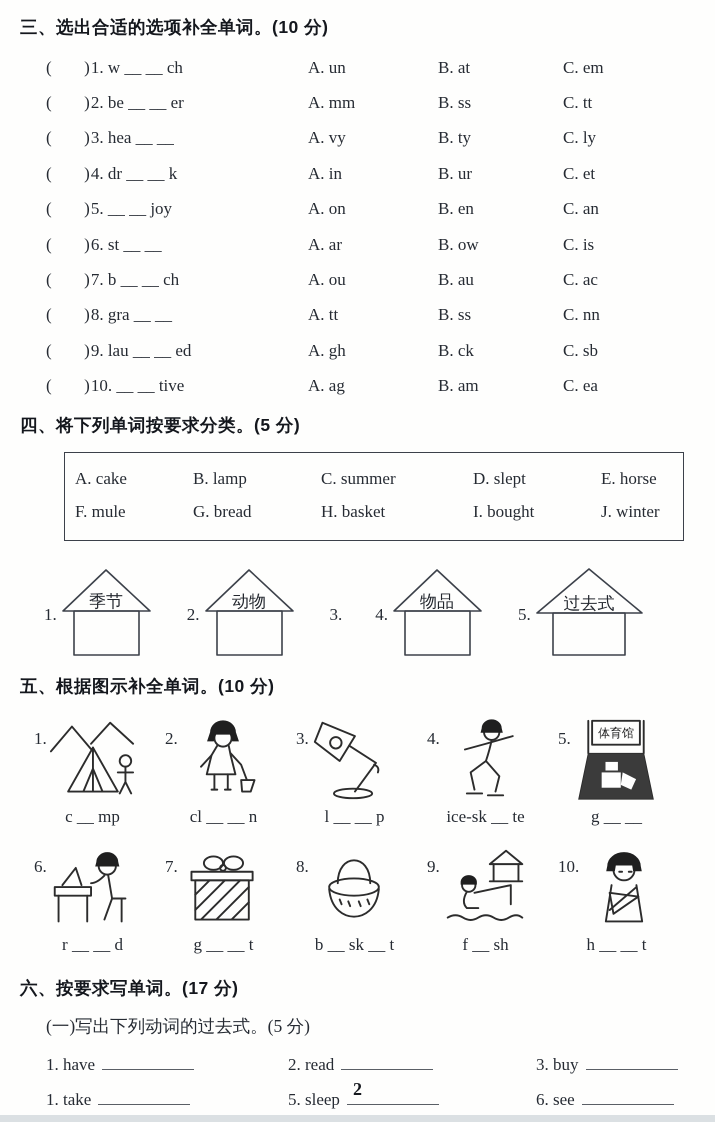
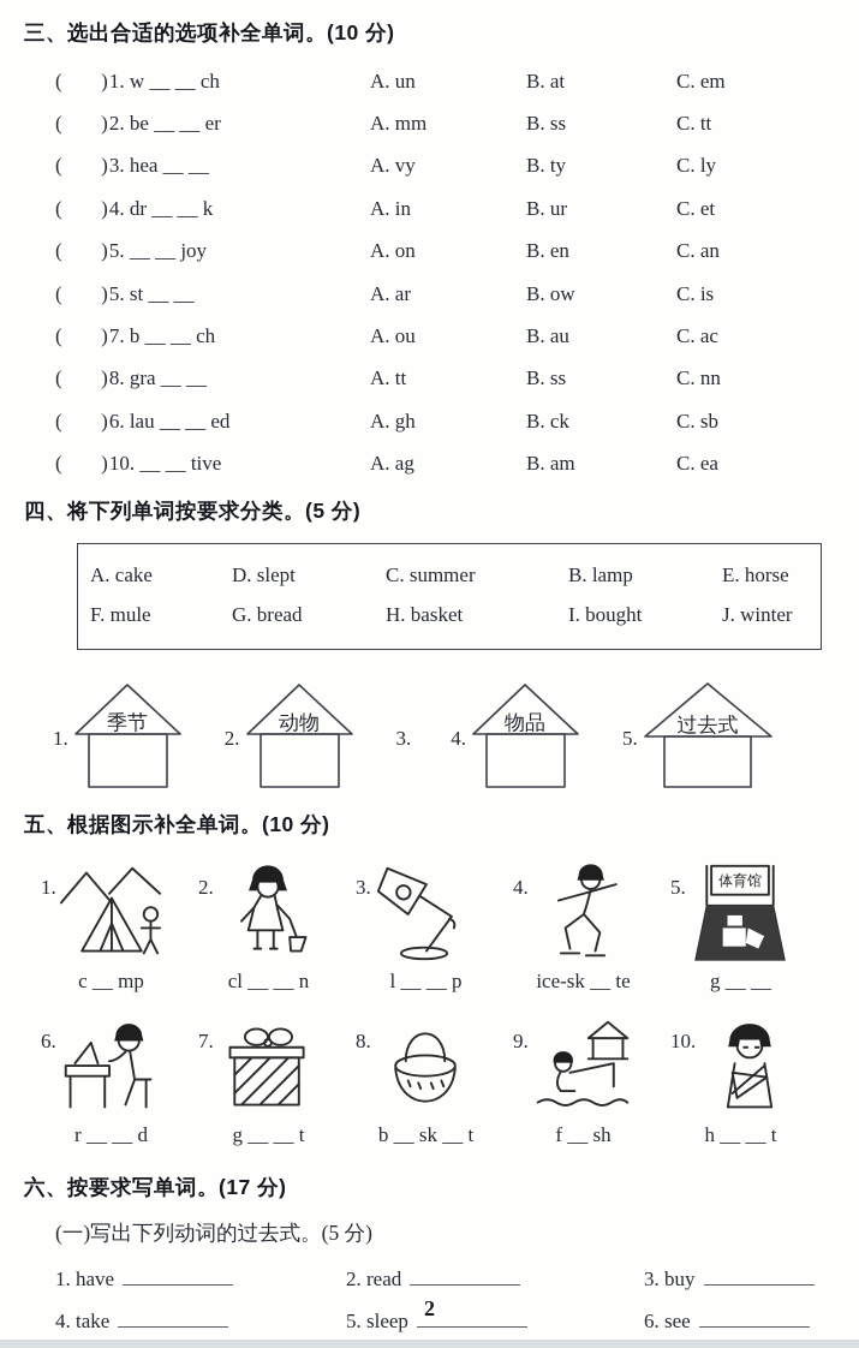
  三、选出合适的选项补全单词。(10 分)
  ( )1. w __ __ ch
  A. un
  B. at
  C. em
  ( )2. be __ __ er
  A. mm
  B. ss
  C. tt
  ( )3. hea __ __
  A. vy
  B. ty
  C. ly
  ( )4. dr __ __ k
  A. in
  B. ur
  C. et
  ( )5. __ __ joy
  A. on
  B. en
  C. an
- ( )6. st __ __
+ ( )5. st __ __
  A. ar
  B. ow
  C. is
  ( )7. b __ __ ch
  A. ou
  B. au
  C. ac
  ( )8. gra __ __
  A. tt
  B. ss
  C. nn
- ( )9. lau __ __ ed
+ ( )6. lau __ __ ed
  A. gh
  B. ck
  C. sb
  ( )10. __ __ tive
  A. ag
  B. am
  C. ea
  四、将下列单词按要求分类。(5 分)
  A. cake
- B. lamp
+ D. slept
  C. summer
- D. slept
+ B. lamp
  E. horse
  F. mule
  G. bread
  H. basket
  I. bought
  J. winter
  1.
  季节
  2.
  动物
  3.
  4.
  物品
  5.
  过去式
  五、根据图示补全单词。(10 分)
  1.
  c __ mp
  2.
  cl __ __ n
  3.
  l __ __ p
  4.
  ice-sk __ te
  5.
  体育馆
  g __ __
  6.
  r __ __ d
  7.
  g __ __ t
  8.
  b __ sk __ t
  9.
  f __ sh
  10.
  h __ __ t
  六、按要求写单词。(17 分)
  (一)写出下列动词的过去式。(5 分)
  1. have
  2. read
  3. buy
- 1. take
+ 4. take
  5. sleep
  6. see
  2
